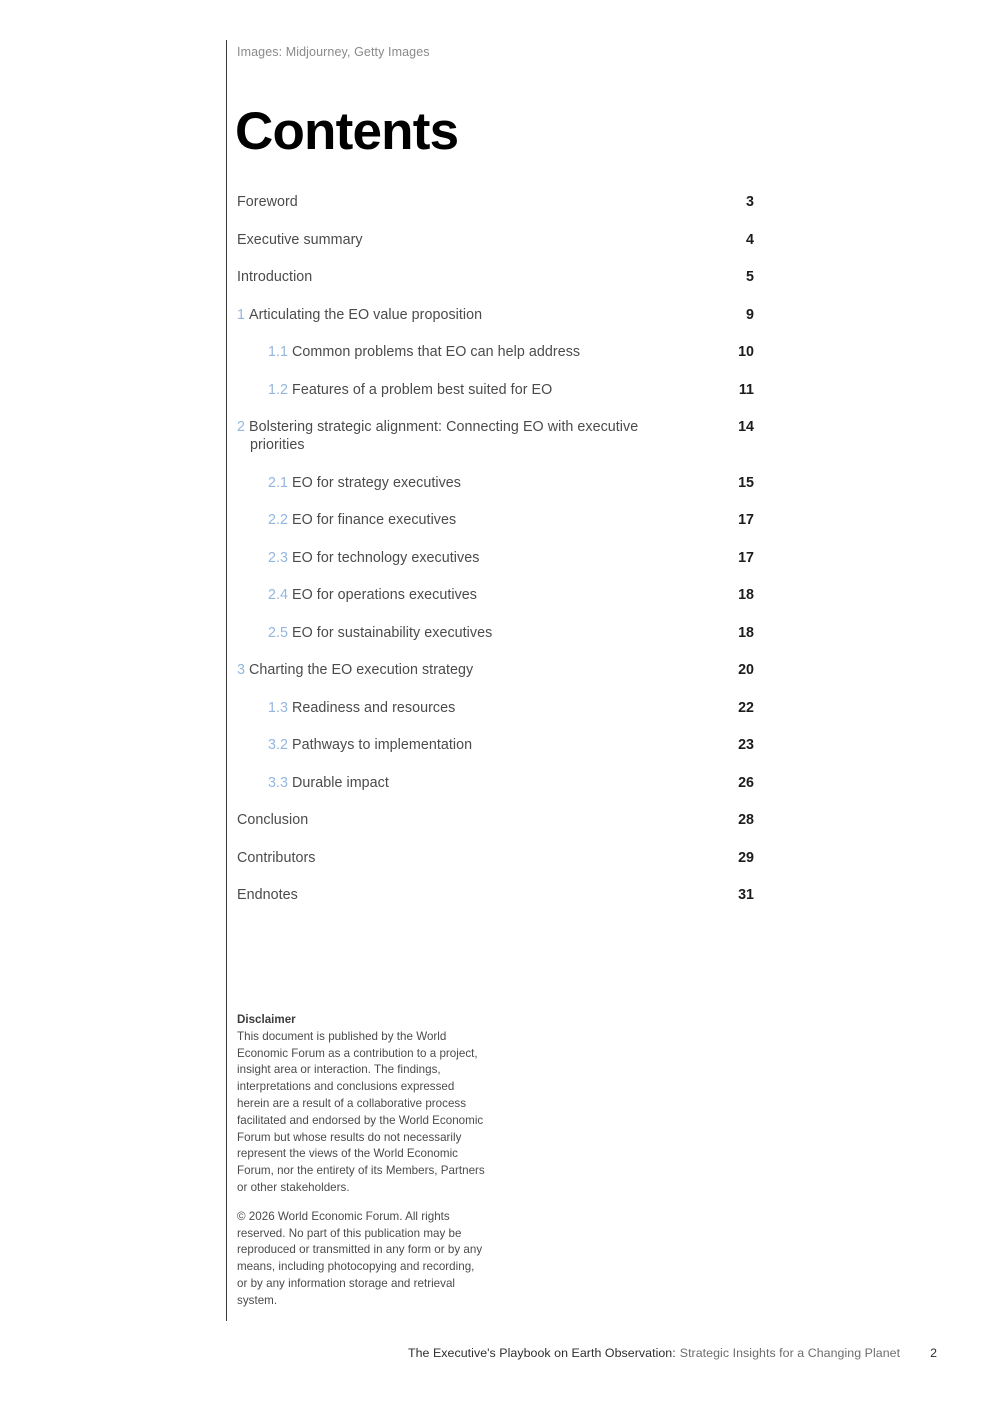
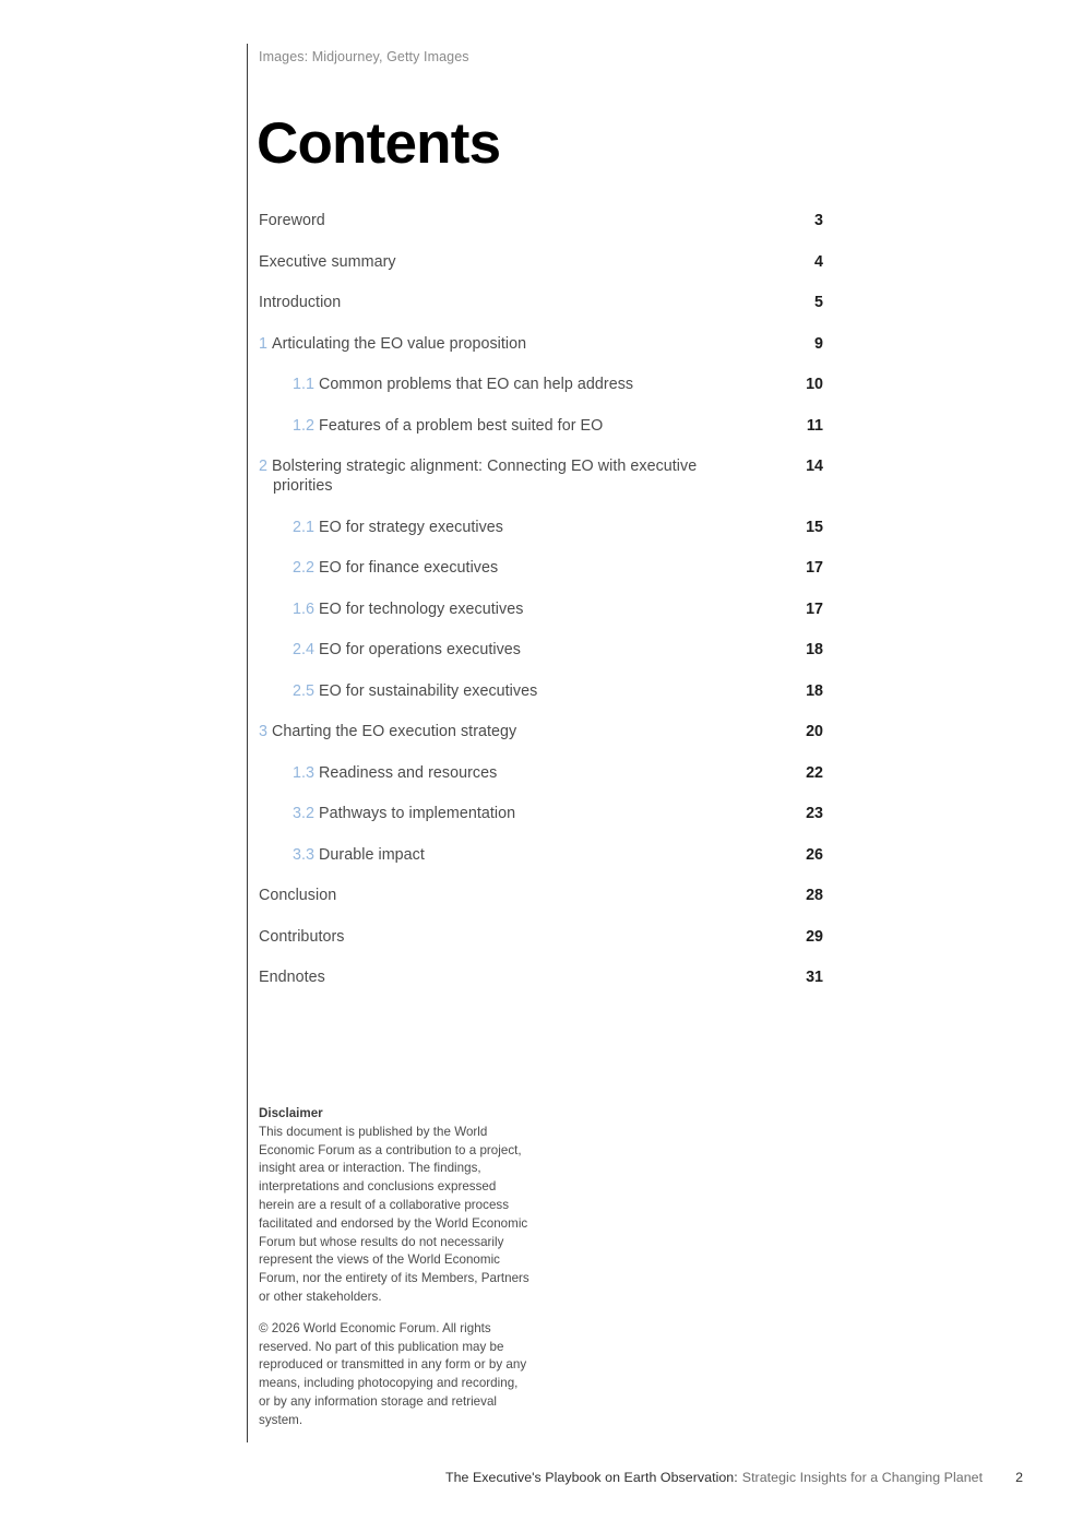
  Images: Midjourney, Getty Images
  Contents
  Foreword
  3
  Executive summary
  4
  Introduction
  5
  1 Articulating the EO value proposition
  9
  1.1 Common problems that EO can help address
  10
  1.2 Features of a problem best suited for EO
  11
  2 Bolstering strategic alignment: Connecting EO with executive priorities
  14
  2.1 EO for strategy executives
  15
  2.2 EO for finance executives
  17
- 2.3 EO for technology executives
+ 1.6 EO for technology executives
  17
  2.4 EO for operations executives
  18
  2.5 EO for sustainability executives
  18
  3 Charting the EO execution strategy
  20
  1.3 Readiness and resources
  22
  3.2 Pathways to implementation
  23
  3.3 Durable impact
  26
  Conclusion
  28
  Contributors
  29
  Endnotes
  31
  Disclaimer
  This document is published by the World Economic Forum as a contribution to a project, insight area or interaction. The findings, interpretations and conclusions expressed herein are a result of a collaborative process facilitated and endorsed by the World Economic Forum but whose results do not necessarily represent the views of the World Economic Forum, nor the entirety of its Members, Partners or other stakeholders.
  © 2026 World Economic Forum. All rights reserved. No part of this publication may be reproduced or transmitted in any form or by any means, including photocopying and recording, or by any information storage and retrieval system.
  The Executive's Playbook on Earth Observation:
  Strategic Insights for a Changing Planet
  2
